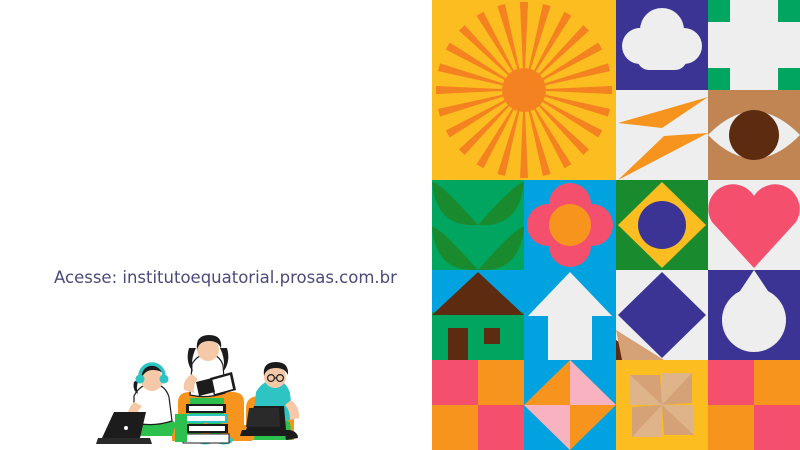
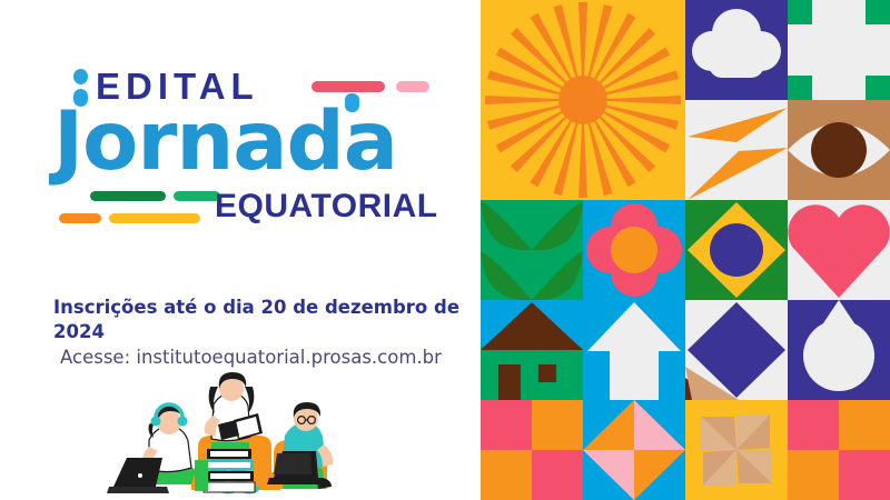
+ EDITAL
+ Jornada
+ EQUATORIAL
+ Inscrições até o dia 20 de dezembro de 2024
  Acesse: institutoequatorial.prosas.com.br
